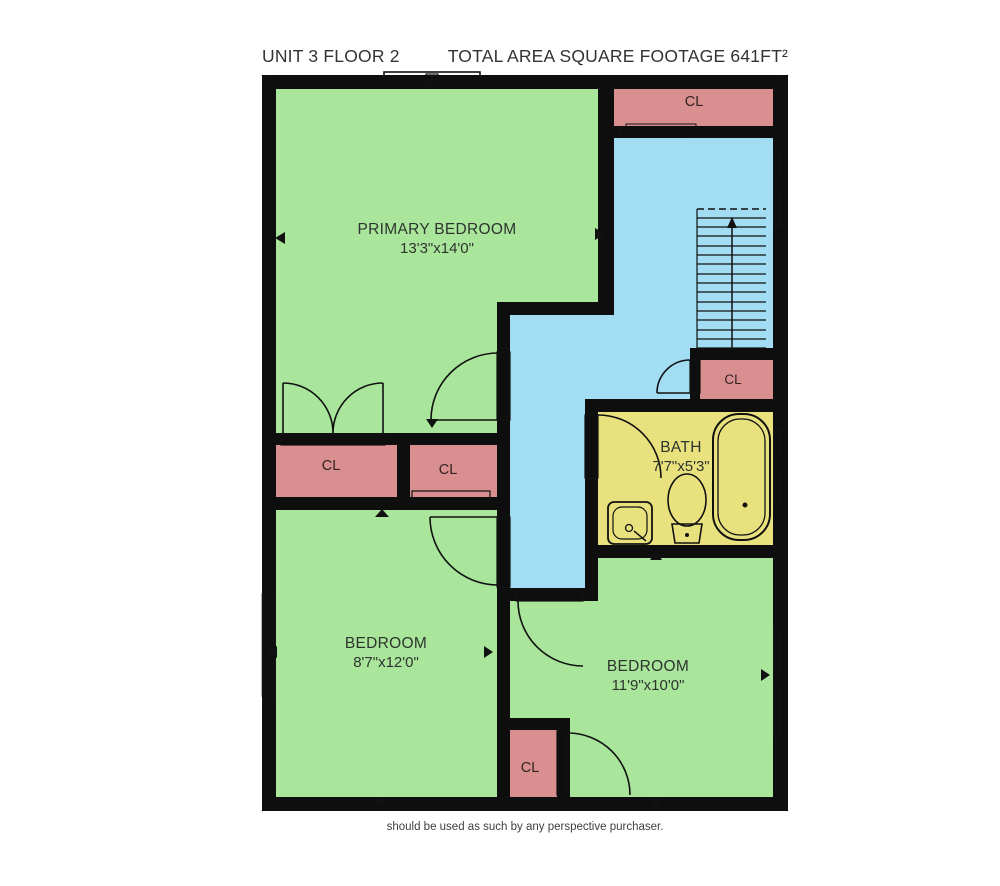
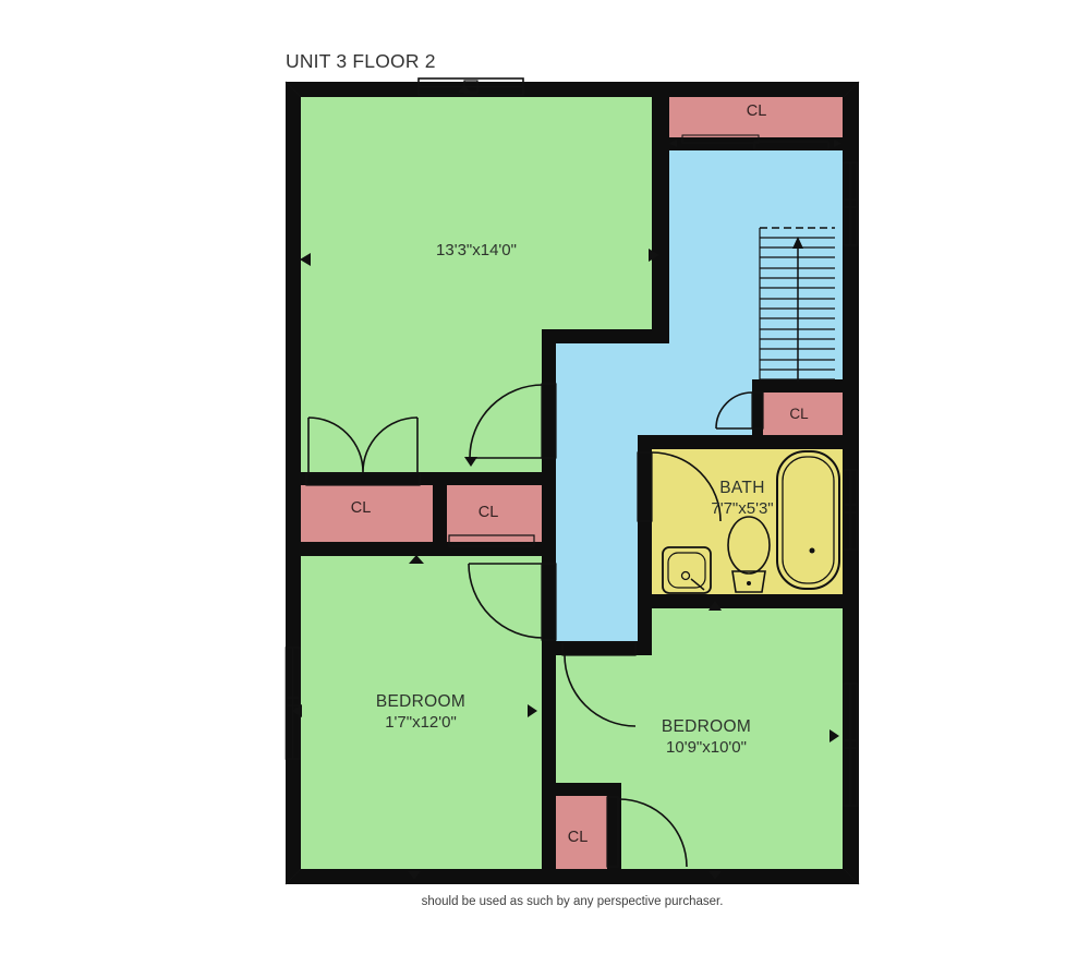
  UNIT 3 FLOOR 2
- TOTAL AREA SQUARE FOOTAGE 641FT²
- PRIMARY BEDROOM
  13'3"x14'0"
  BEDROOM
- 8'7"x12'0"
+ 1'7"x12'0"
  BEDROOM
- 11'9"x10'0"
+ 10'9"x10'0"
  BATH
  7'7"x5'3"
  CL
  CL
  CL
  CL
  CL
  should be used as such by any perspective purchaser.
